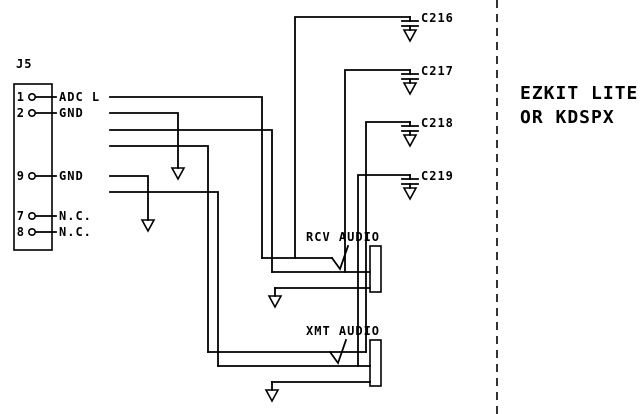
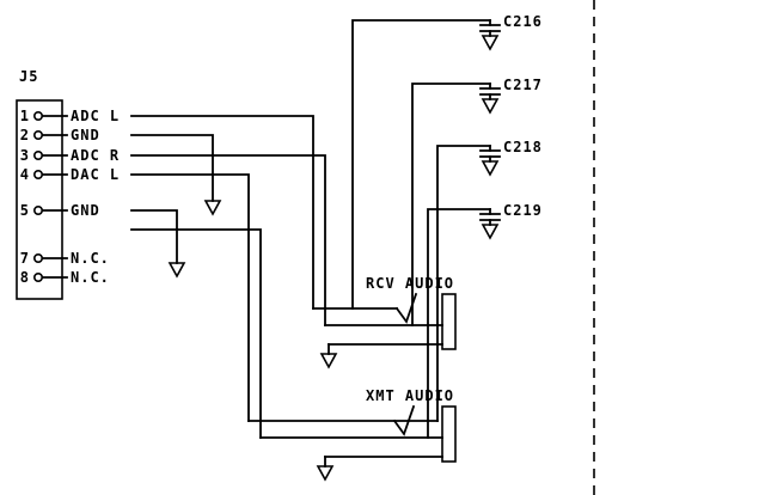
  J5
  1
  ADC L
  2
  GND
+ 3
+ ADC R
+ 4
+ DAC L
- 9
+ 5
  GND
  7
  N.C.
  8
  N.C.
  C216
  C217
  C218
  C219
  RCV AUDIO
  XMT AUDIO
- EZKIT LITE
- OR KDSPX
